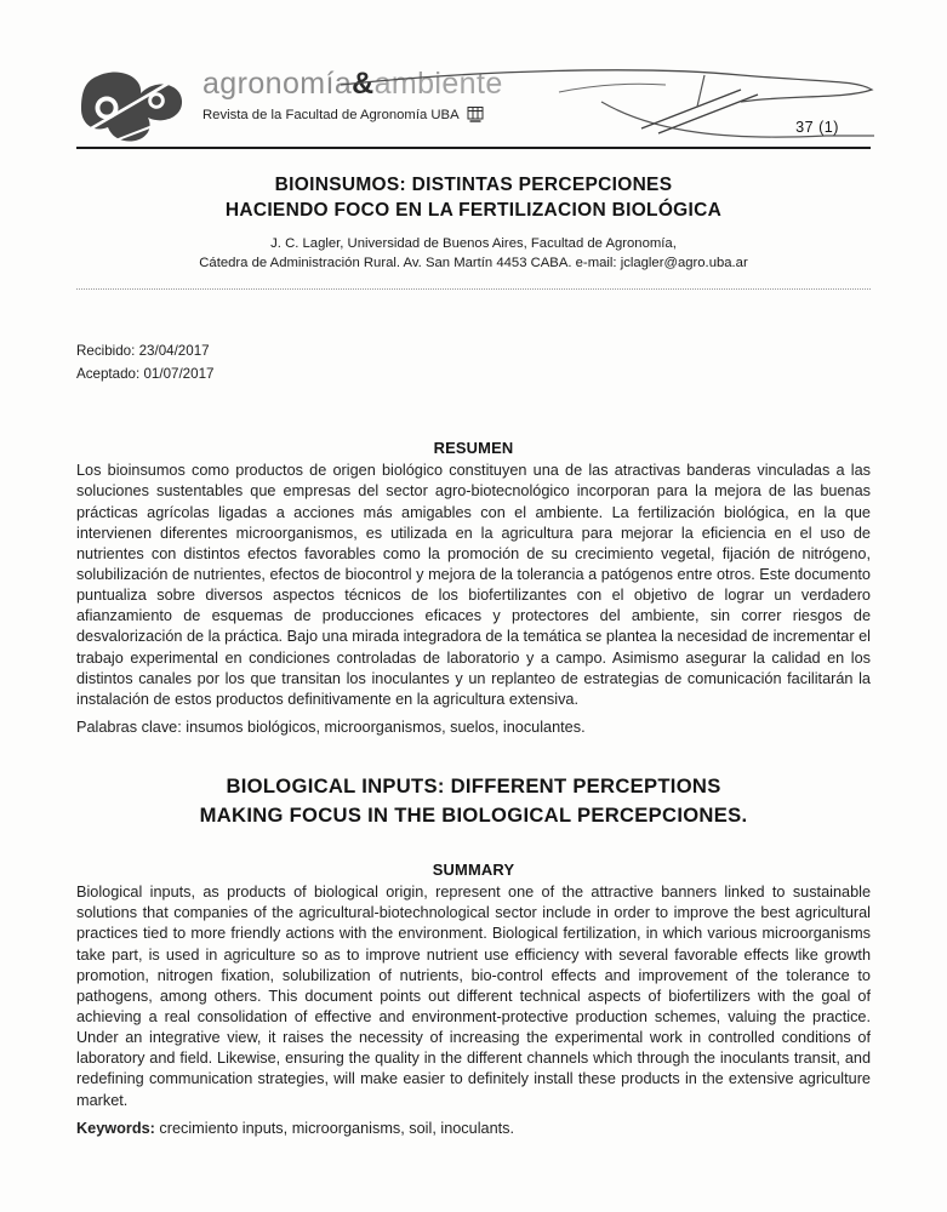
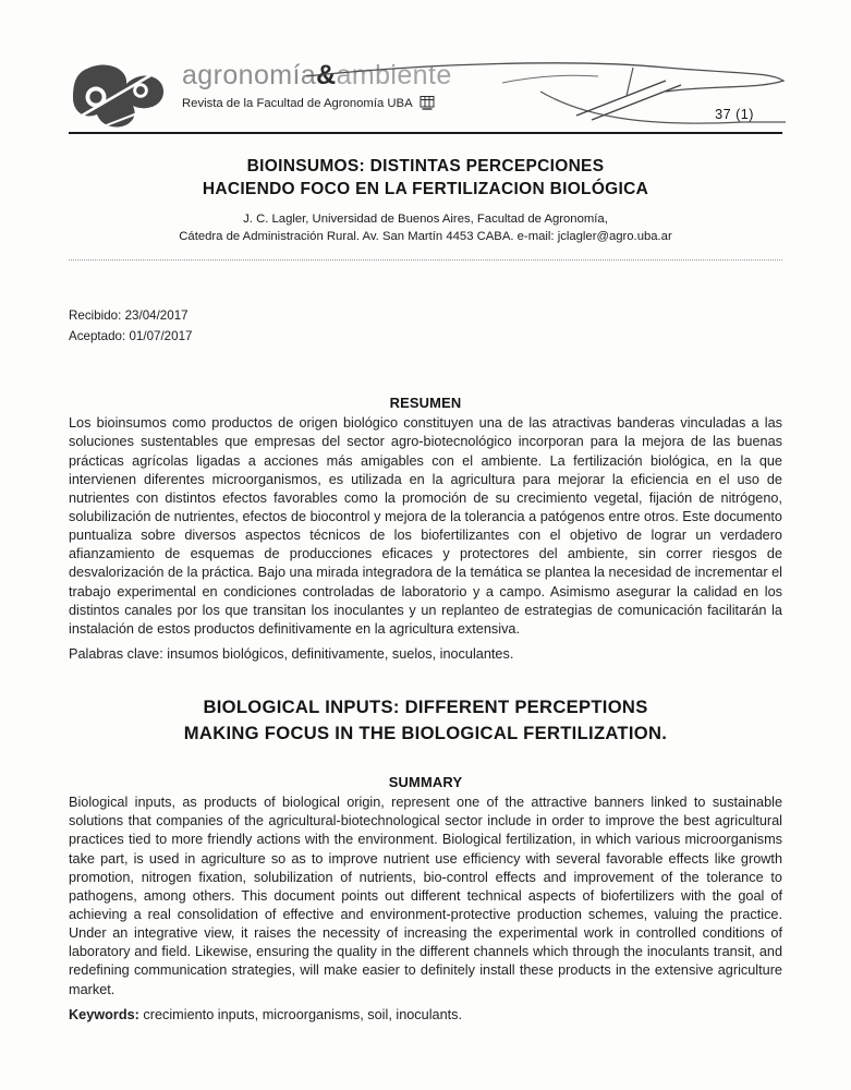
  agronomía&ambiente
  Revista de la Facultad de Agronomía UBA
  37 (1)
  BIOINSUMOS: DISTINTAS PERCEPCIONES
  HACIENDO FOCO EN LA FERTILIZACION BIOLÓGICA
  J. C. Lagler, Universidad de Buenos Aires, Facultad de Agronomía,
  Cátedra de Administración Rural. Av. San Martín 4453 CABA. e-mail: jclagler@agro.uba.ar
  Recibido: 23/04/2017
  Aceptado: 01/07/2017
  RESUMEN
  Los bioinsumos como productos de origen biológico constituyen una de las atractivas banderas vinculadas a las soluciones sustentables que empresas del sector agro-biotecnológico incorporan para la mejora de las buenas prácticas agrícolas ligadas a acciones más amigables con el ambiente. La fertilización biológica, en la que intervienen diferentes microorganismos, es utilizada en la agricultura para mejorar la eficiencia en el uso de nutrientes con distintos efectos favorables como la promoción de su crecimiento vegetal, fijación de nitrógeno, solubilización de nutrientes, efectos de biocontrol y mejora de la tolerancia a patógenos entre otros. Este documento puntualiza sobre diversos aspectos técnicos de los biofertilizantes con el objetivo de lograr un verdadero afianzamiento de esquemas de producciones eficaces y protectores del ambiente, sin correr riesgos de desvalorización de la práctica. Bajo una mirada integradora de la temática se plantea la necesidad de incrementar el trabajo experimental en condiciones controladas de laboratorio y a campo. Asimismo asegurar la calidad en los distintos canales por los que transitan los inoculantes y un replanteo de estrategias de comunicación facilitarán la instalación de estos productos definitivamente en la agricultura extensiva.
- Palabras clave: insumos biológicos, microorganismos, suelos, inoculantes.
+ Palabras clave: insumos biológicos, definitivamente, suelos, inoculantes.
  BIOLOGICAL INPUTS: DIFFERENT PERCEPTIONS
- MAKING FOCUS IN THE BIOLOGICAL PERCEPCIONES.
+ MAKING FOCUS IN THE BIOLOGICAL FERTILIZATION.
  SUMMARY
  Biological inputs, as products of biological origin, represent one of the attractive banners linked to sustainable solutions that companies of the agricultural-biotechnological sector include in order to improve the best agricultural practices tied to more friendly actions with the environment. Biological fertilization, in which various microorganisms take part, is used in agriculture so as to improve nutrient use efficiency with several favorable effects like growth promotion, nitrogen fixation, solubilization of nutrients, bio-control effects and improvement of the tolerance to pathogens, among others. This document points out different technical aspects of biofertilizers with the goal of achieving a real consolidation of effective and environment-protective production schemes, valuing the practice. Under an integrative view, it raises the necessity of increasing the experimental work in controlled conditions of laboratory and field. Likewise, ensuring the quality in the different channels which through the inoculants transit, and redefining communication strategies, will make easier to definitely install these products in the extensive agriculture market.
  Keywords: crecimiento inputs, microorganisms, soil, inoculants.
